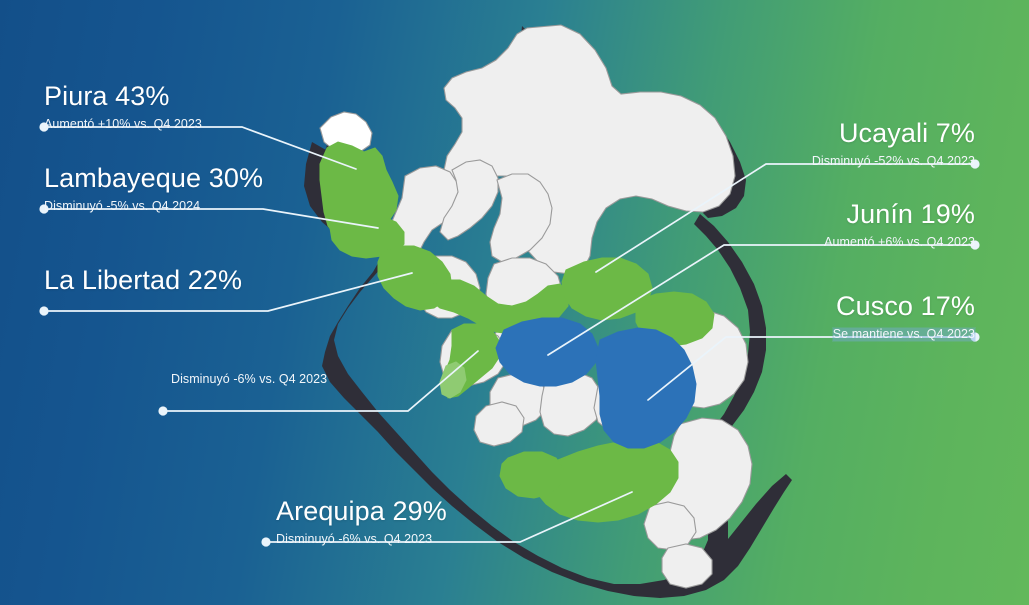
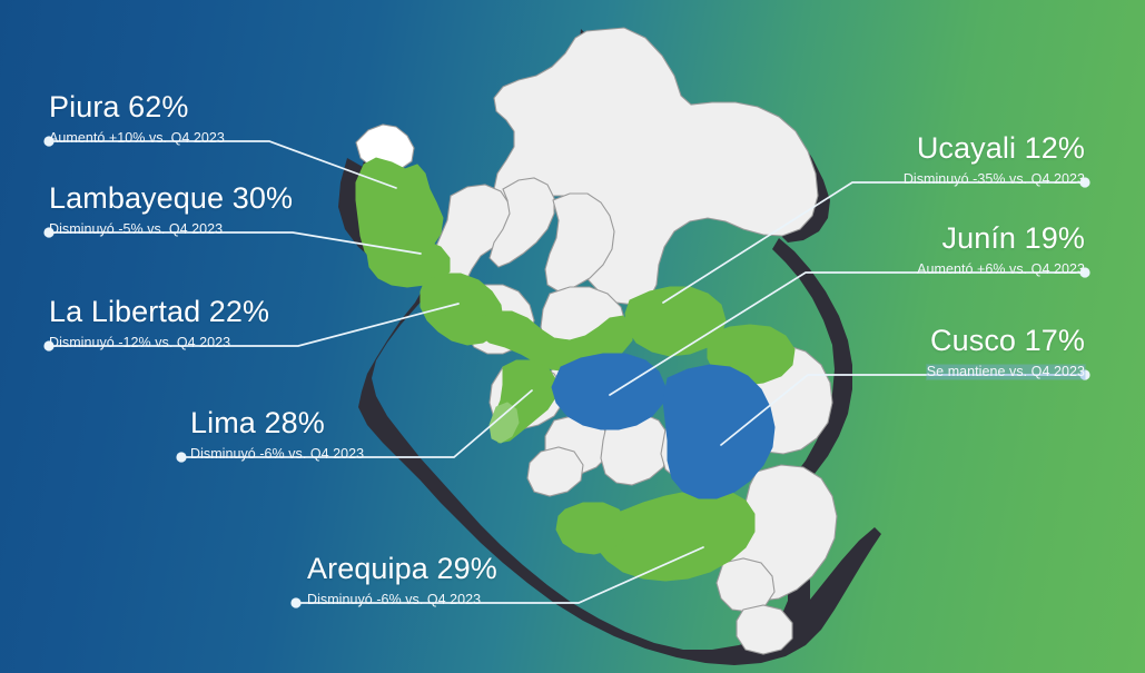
- Piura 43%
+ Piura 62%
  Aumentó +10% vs. Q4 2023
  Lambayeque 30%
- Disminuyó -5% vs. Q4 2024
+ Disminuyó -5% vs. Q4 2023
  La Libertad 22%
+ Disminuyó -12% vs. Q4 2023
+ Lima 28%
  Disminuyó -6% vs. Q4 2023
  Arequipa 29%
  Disminuyó -6% vs. Q4 2023
- Ucayali 7%
+ Ucayali 12%
- Disminuyó -52% vs. Q4 2023
+ Disminuyó -35% vs. Q4 2023
  Junín 19%
  Aumentó +6% vs. Q4 2023
  Cusco 17%
  Se mantiene vs. Q4 2023
